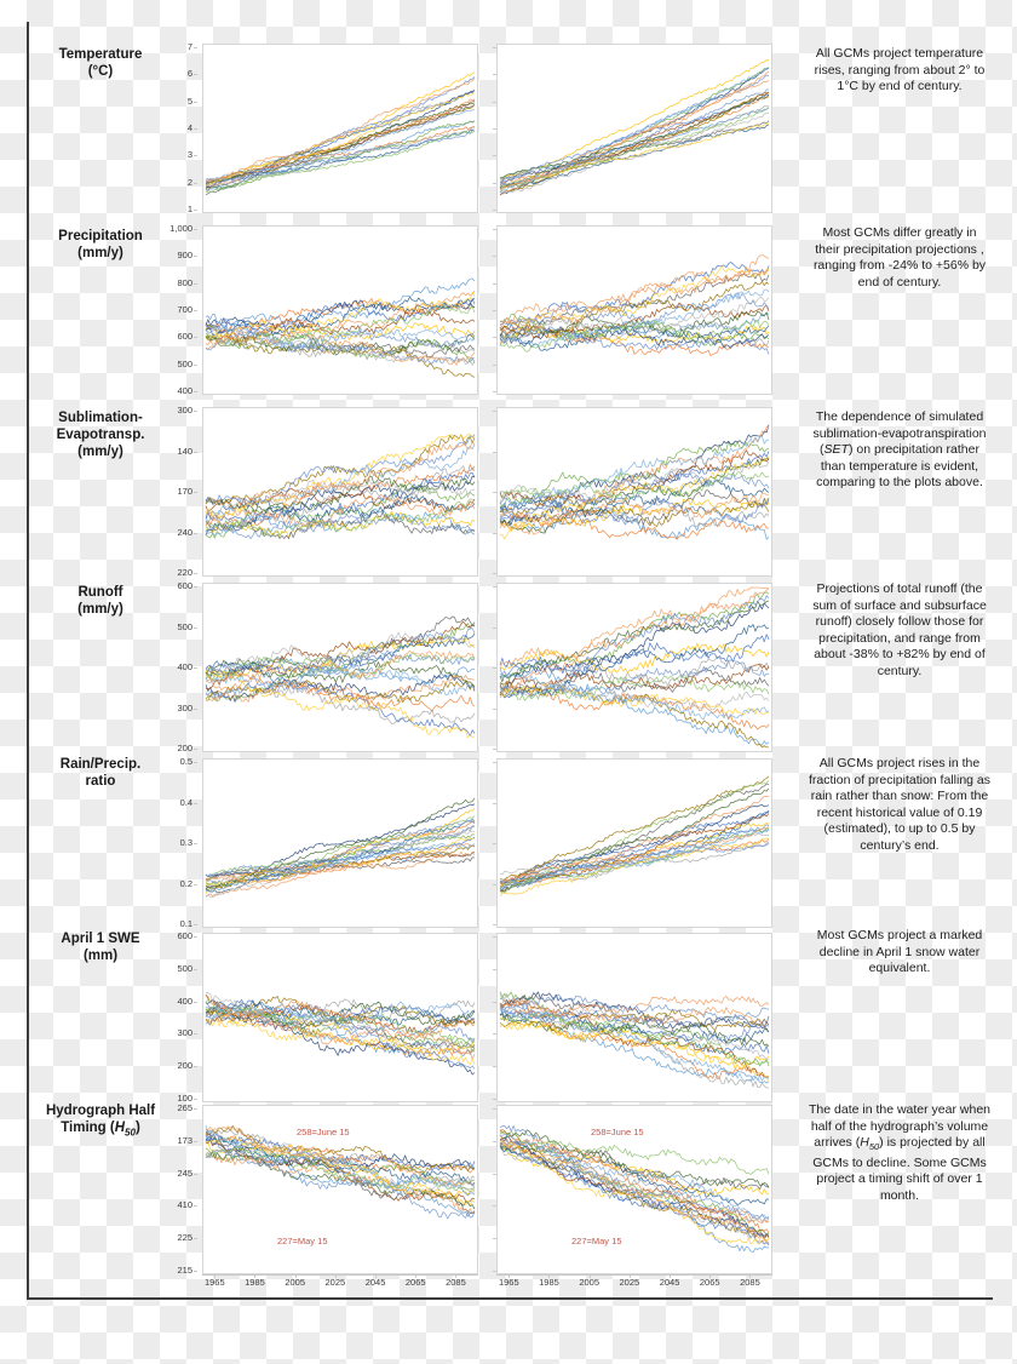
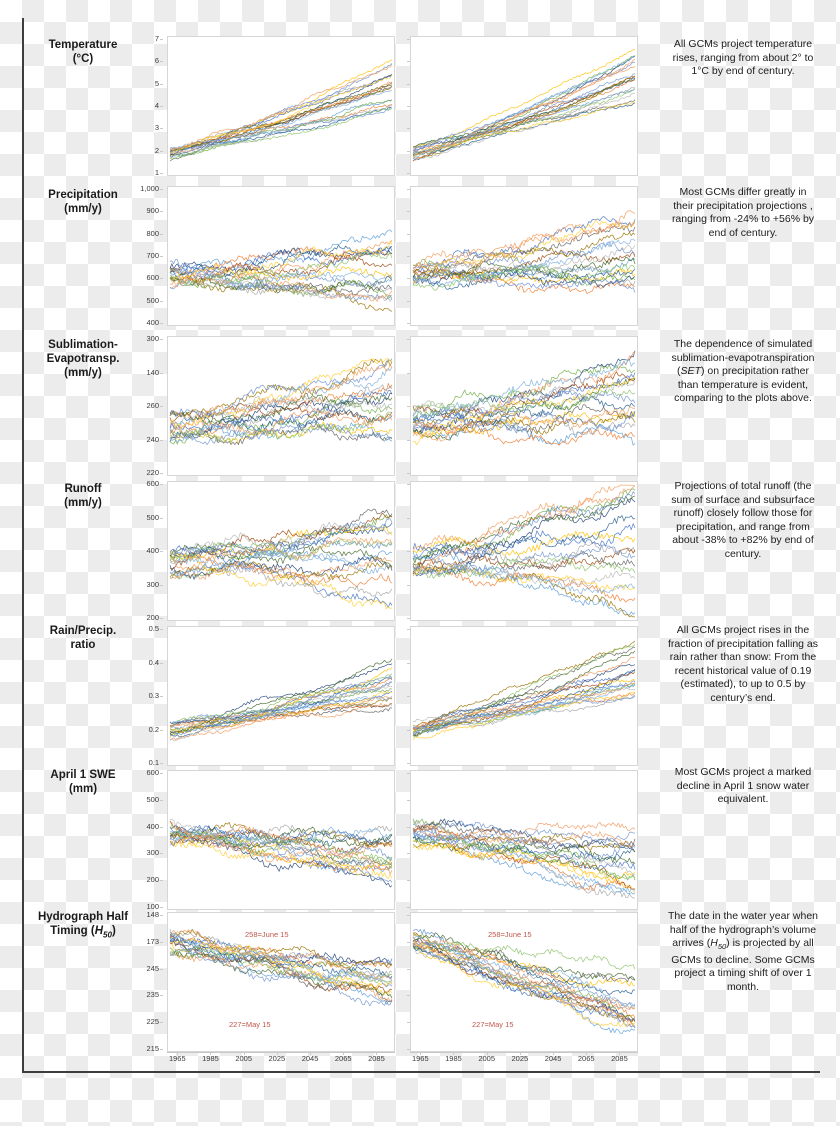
  Temperature
  (°C)
  1
  2
  3
  4
  5
  6
  7
  All GCMs project temperature rises, ranging from about 2° to 1°C by end of century.
  Precipitation
  (mm/y)
  400
  500
  600
  700
  800
  900
  1,000
  Most GCMs differ greatly in their precipitation projections , ranging from -24% to +56% by end of century.
  Sublimation-
  Evapotransp.
  (mm/y)
  220
  240
- 170
+ 260
  140
  300
  The dependence of simulated sublimation-evapotranspiration (SET) on precipitation rather than temperature is evident, comparing to the plots above.
  Runoff
  (mm/y)
  200
  300
  400
  500
  600
  Projections of total runoff (the sum of surface and subsurface runoff) closely follow those for precipitation, and range from about -38% to +82% by end of century.
  Rain/Precip.
  ratio
  0.1
  0.2
  0.3
  0.4
  0.5
  All GCMs project rises in the fraction of precipitation falling as rain rather than snow: From the recent historical value of 0.19 (estimated), to up to 0.5 by century’s end.
  April 1 SWE
  (mm)
  100
  200
  300
  400
  500
  600
  Most GCMs project a marked decline in April 1 snow water equivalent.
  Hydrograph Half
  Timing (H50)
  215
  225
- 410
+ 235
  245
  173
- 265
+ 148
  258=June 15
  227=May 15
  258=June 15
  227=May 15
  The date in the water year when half of the hydrograph’s volume arrives (H50) is projected by all GCMs to decline. Some GCMs project a timing shift of over 1 month.
  1965
  1985
  2005
  2025
  2045
  2065
  2085
  1965
  1985
  2005
  2025
  2045
  2065
  2085
